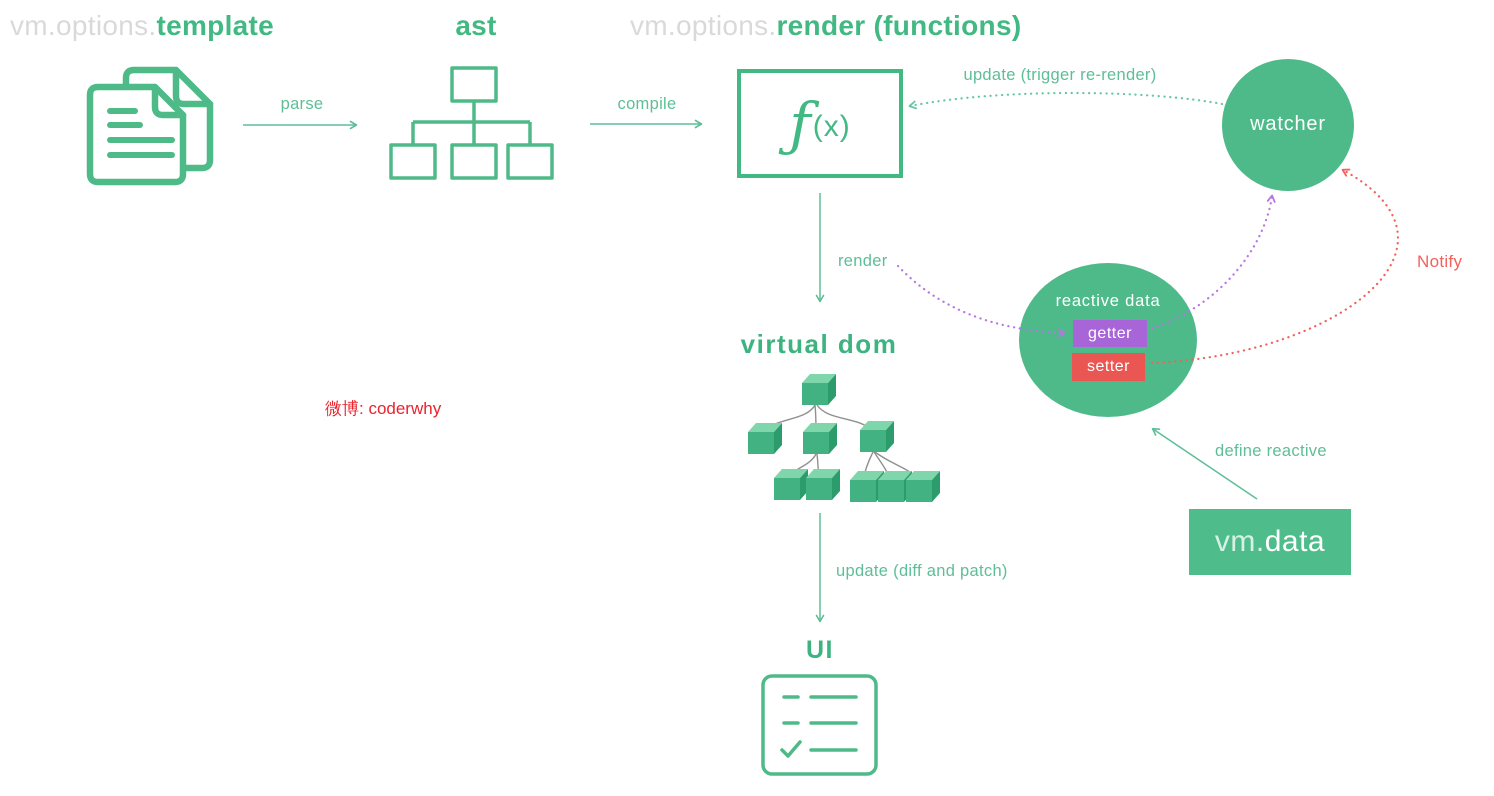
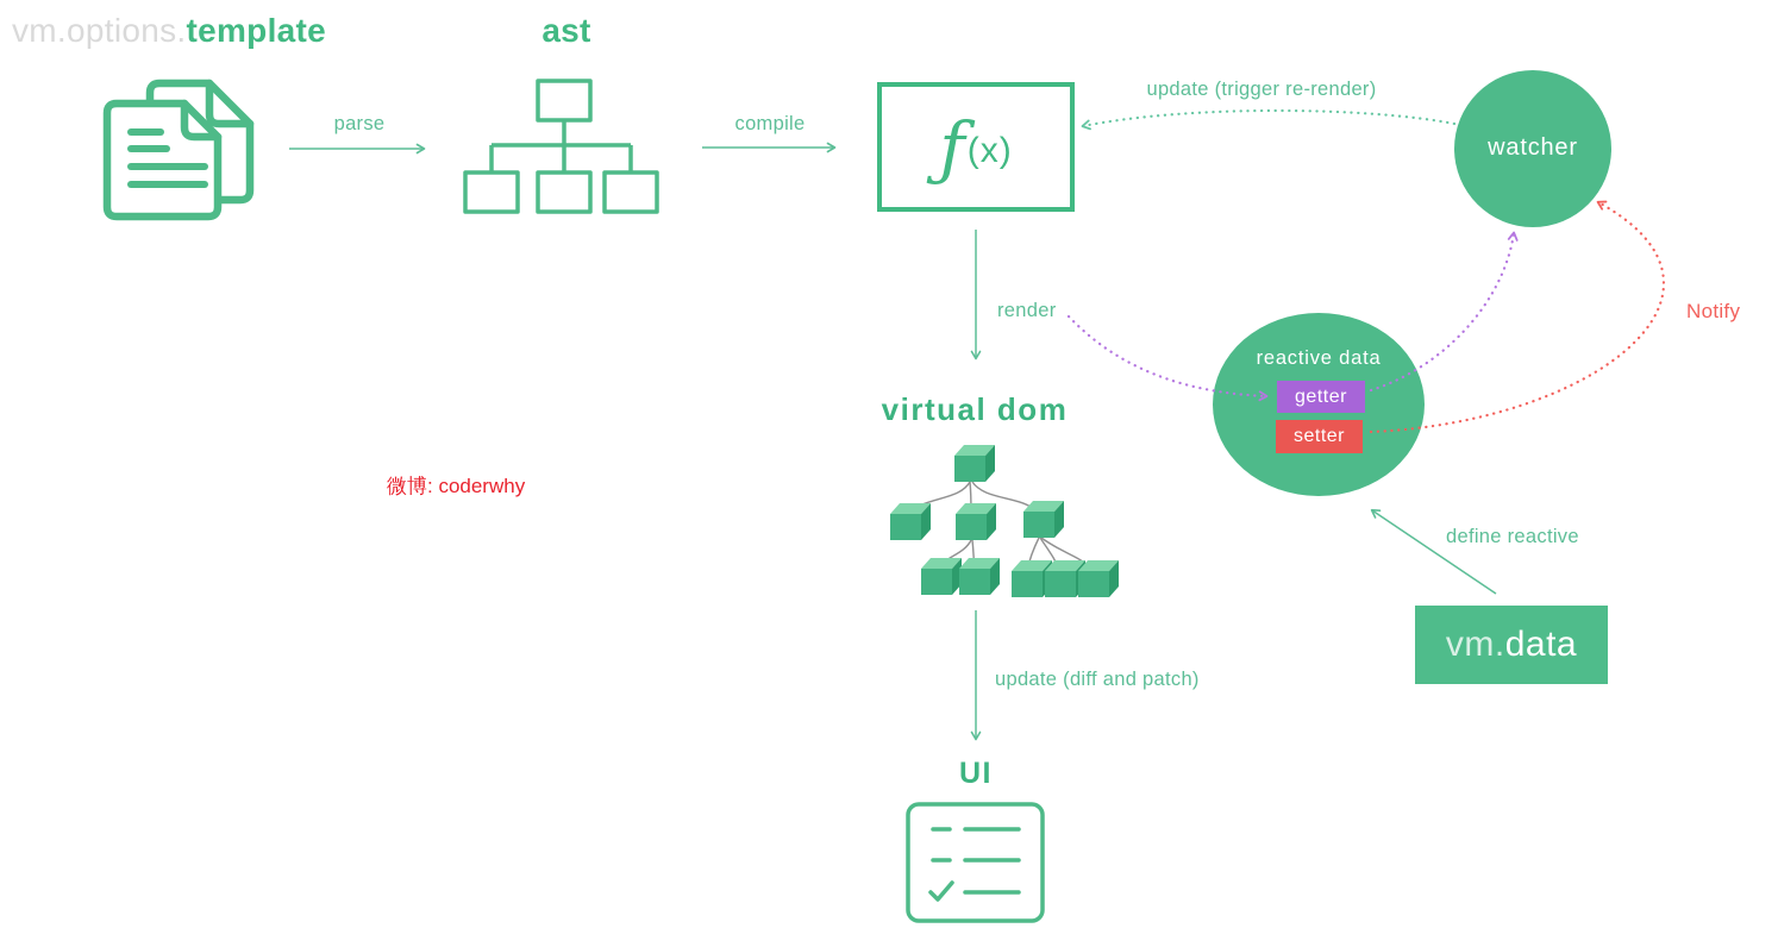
  vm.options.template
  ast
- vm.options.render (functions)
  parse
  compile
  render
  update (diff and patch)
  ƒ
  (x)
  virtual dom
  UI
  update (trigger re-render)
  Notify
  define reactive
  watcher
  reactive data
  getter
  setter
  vm.
  data
  微博: coderwhy
